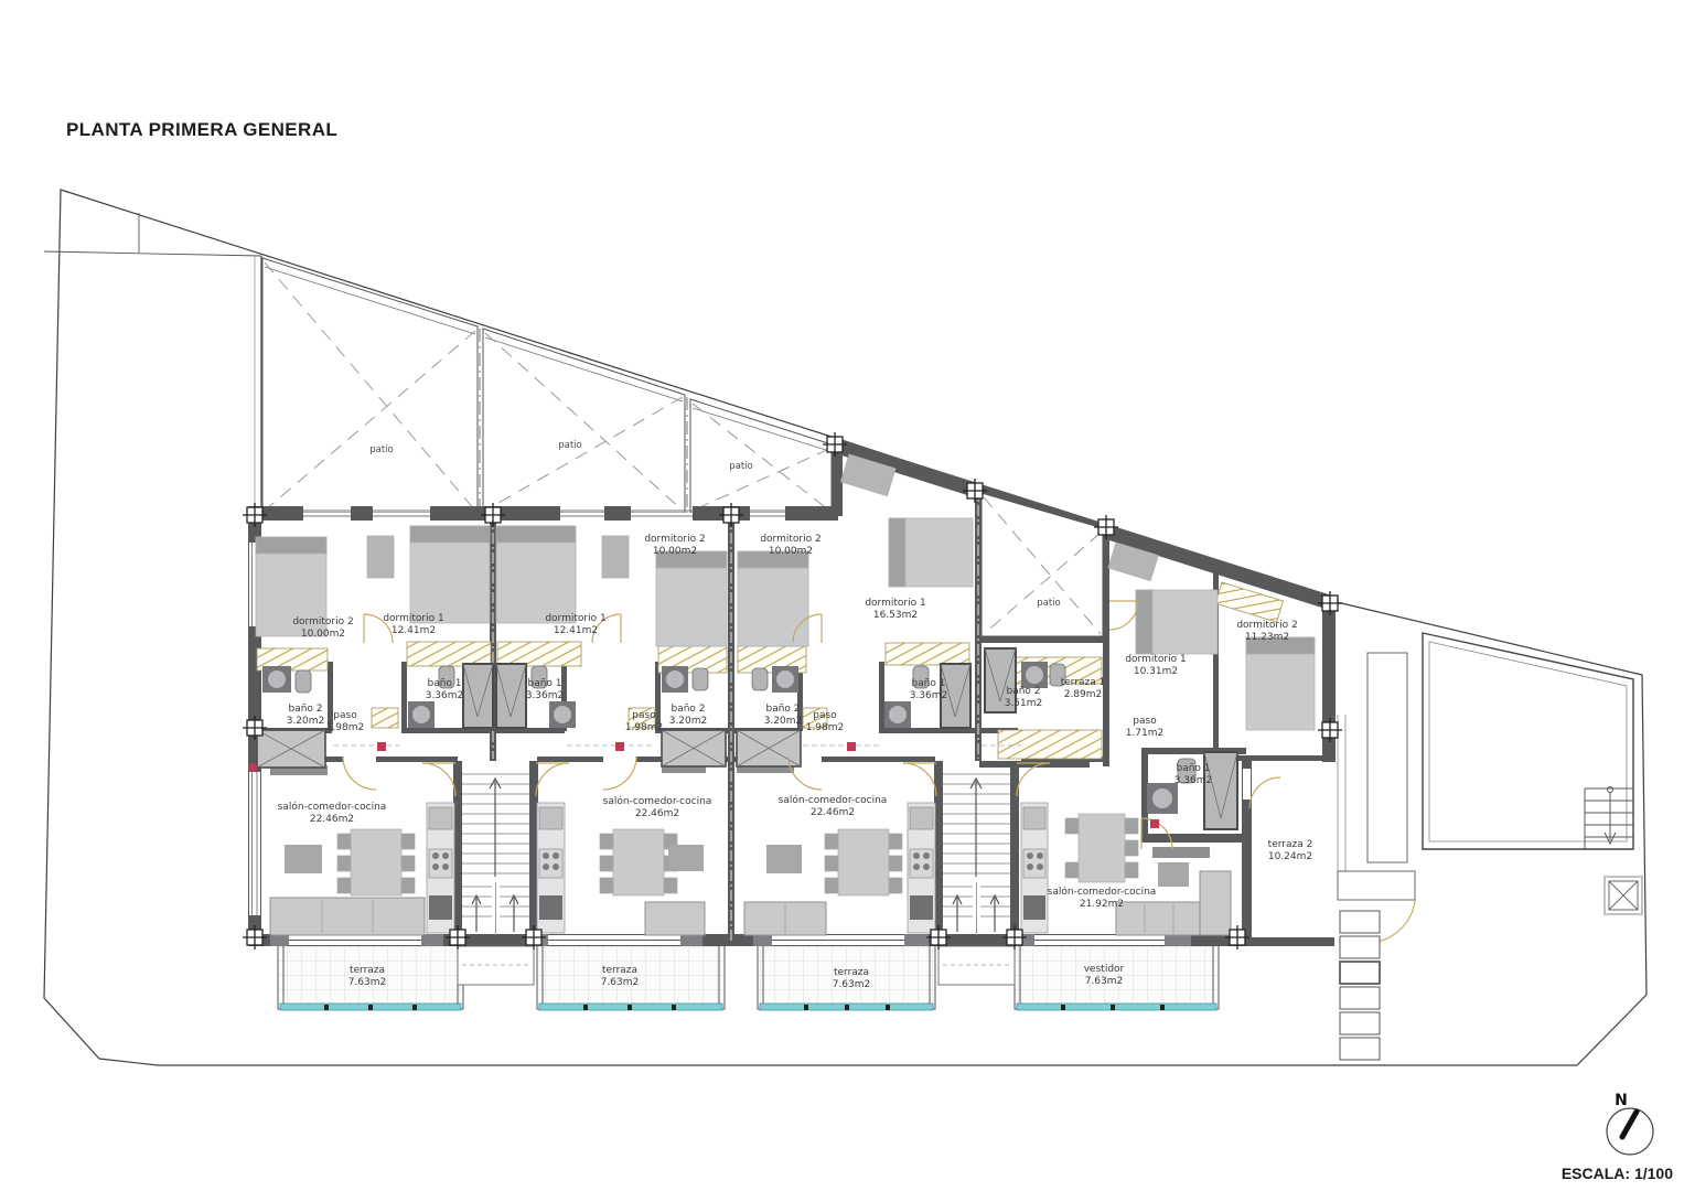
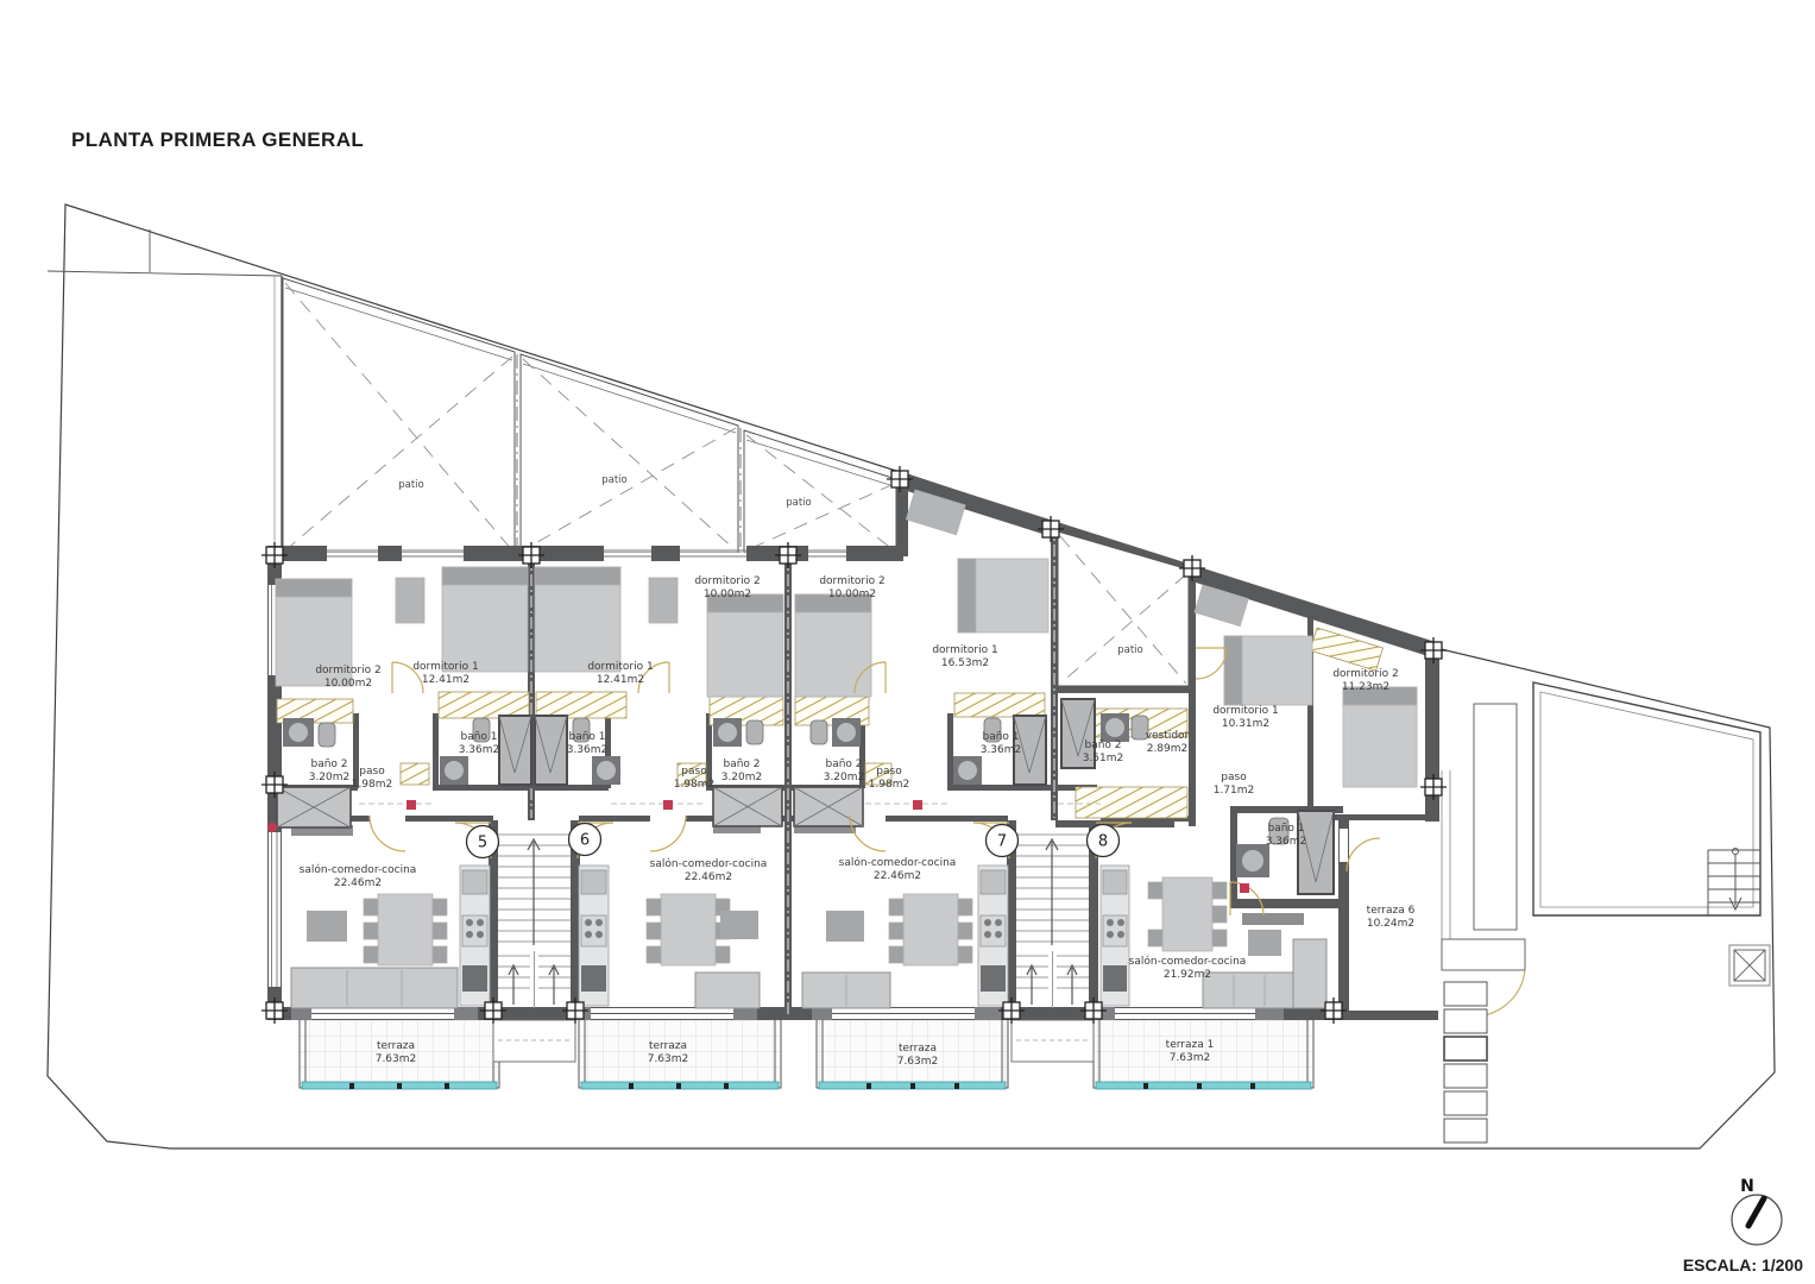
  PLANTA PRIMERA GENERAL
  patio
  patio
  patio
  patio
  dormitorio 2 10.00m2
  dormitorio 1 12.41m2
  baño 1 3.36m2
  baño 2 3.20m2
  paso 1.98m2
  salón-comedor-cocina 22.46m2
  terraza 7.63m2
  dormitorio 1 12.41m2
  dormitorio 2 10.00m2
  baño 1 3.36m2
  baño 2 3.20m2
  paso 1.98m2
  salón-comedor-cocina 22.46m2
  terraza 7.63m2
  dormitorio 2 10.00m2
  dormitorio 1 16.53m2
  baño 2 3.20m2
  paso 1.98m2
  baño 1 3.36m2
  salón-comedor-cocina 22.46m2
  terraza 7.63m2
  baño 2 3.51m2
- terraza 1 2.89m2
+ vestidor 2.89m2
  dormitorio 1 10.31m2
  dormitorio 2 11.23m2
  paso 1.71m2
  baño 1 3.36m2
  salón-comedor-cocina 21.92m2
- vestidor 7.63m2
+ terraza 1 7.63m2
- terraza 2 10.24m2
+ terraza 6 10.24m2
+ 5
+ 6
+ 7
+ 8
  N
- ESCALA: 1/100
+ ESCALA: 1/200
